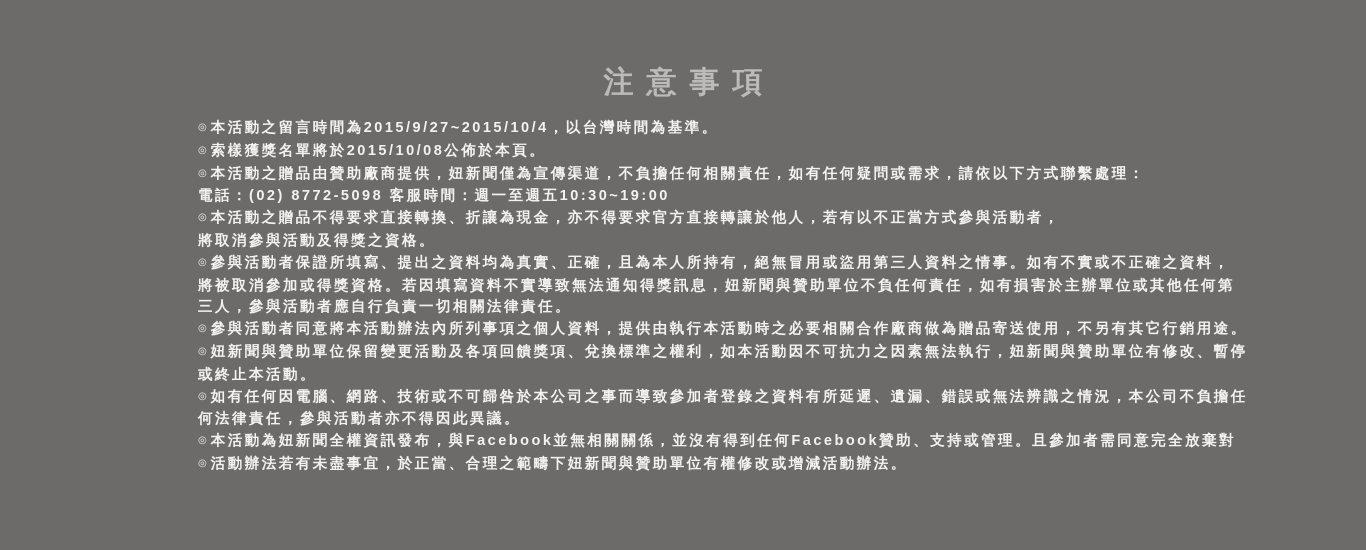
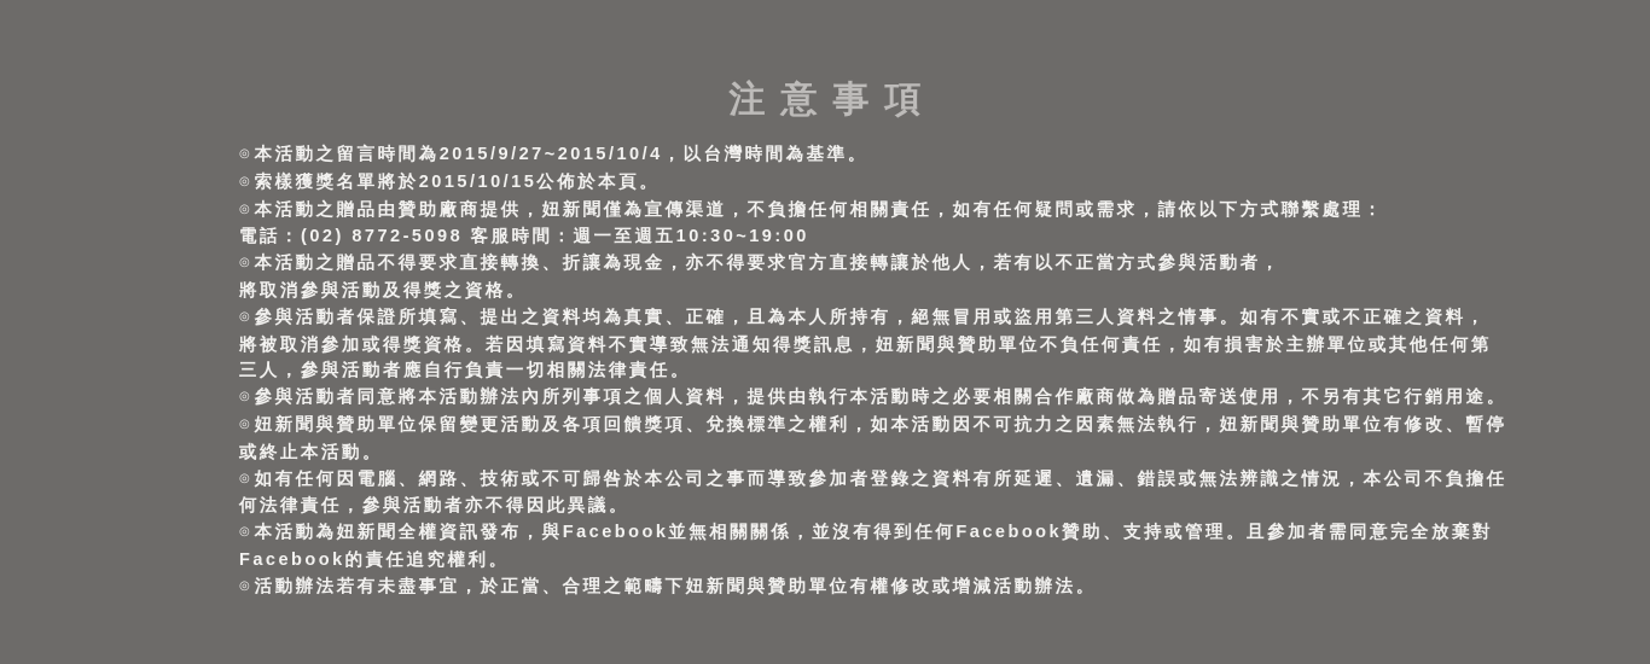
  注意事項
  ◎ 本活動之留言時間為2015/9/27~2015/10/4，以台灣時間為基準。
- ◎ 索樣獲獎名單將於2015/10/08公佈於本頁。
+ ◎ 索樣獲獎名單將於2015/10/15公佈於本頁。
  ◎ 本活動之贈品由贊助廠商提供，妞新聞僅為宣傳渠道，不負擔任何相關責任，如有任何疑問或需求，請依以下方式聯繫處理：
  電話：(02) 8772-5098 客服時間：週一至週五10:30~19:00
  ◎ 本活動之贈品不得要求直接轉換、折讓為現金，亦不得要求官方直接轉讓於他人，若有以不正當方式參與活動者，
  將取消參與活動及得獎之資格。
  ◎ 參與活動者保證所填寫、提出之資料均為真實、正確，且為本人所持有，絕無冒用或盜用第三人資料之情事。如有不實或不正確之資料，
  將被取消參加或得獎資格。若因填寫資料不實導致無法通知得獎訊息，妞新聞與贊助單位不負任何責任，如有損害於主辦單位或其他任何第
  三人，參與活動者應自行負責一切相關法律責任。
  ◎ 參與活動者同意將本活動辦法內所列事項之個人資料，提供由執行本活動時之必要相關合作廠商做為贈品寄送使用，不另有其它行銷用途。
  ◎ 妞新聞與贊助單位保留變更活動及各項回饋獎項、兌換標準之權利，如本活動因不可抗力之因素無法執行，妞新聞與贊助單位有修改、暫停
  或終止本活動。
  ◎ 如有任何因電腦、網路、技術或不可歸咎於本公司之事而導致參加者登錄之資料有所延遲、遺漏、錯誤或無法辨識之情況，本公司不負擔任
  何法律責任，參與活動者亦不得因此異議。
  ◎ 本活動為妞新聞全權資訊發布，與Facebook並無相關關係，並沒有得到任何Facebook贊助、支持或管理。且參加者需同意完全放棄對
+ Facebook的責任追究權利。
  ◎ 活動辦法若有未盡事宜，於正當、合理之範疇下妞新聞與贊助單位有權修改或增減活動辦法。
